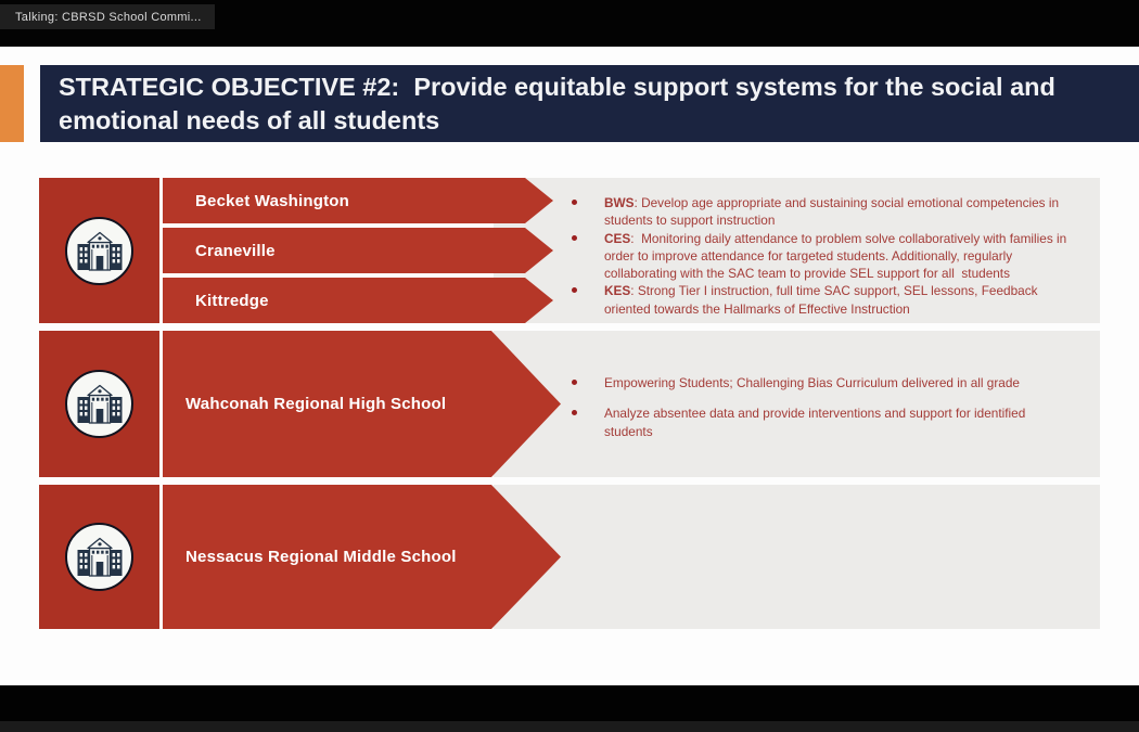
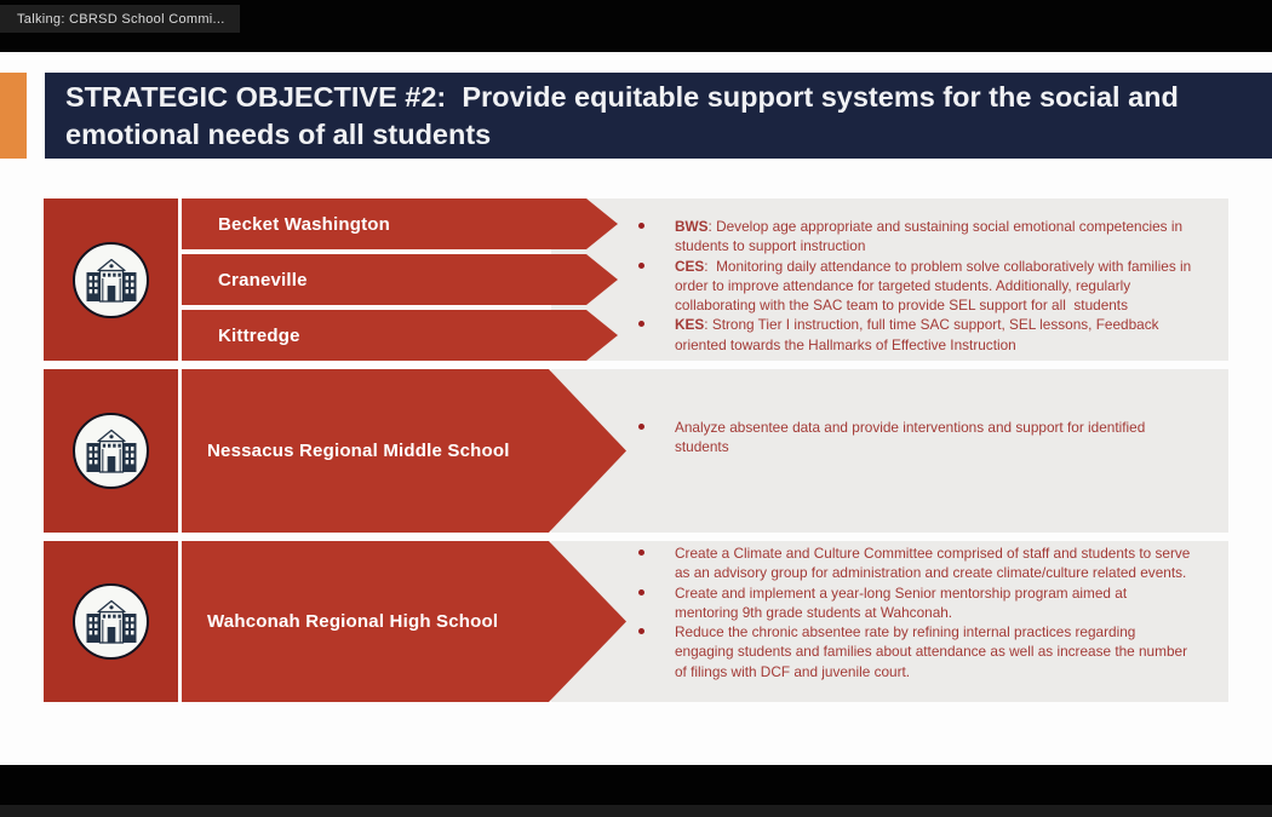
  Talking: CBRSD School Commi...
  STRATEGIC OBJECTIVE #2: Provide equitable support systems for the social and emotional needs of all students
  Becket Washington
  Craneville
  Kittredge
  BWS: Develop age appropriate and sustaining social emotional competencies in students to support instruction
  CES: Monitoring daily attendance to problem solve collaboratively with families in order to improve attendance for targeted students. Additionally, regularly collaborating with the SAC team to provide SEL support for all students
  KES: Strong Tier I instruction, full time SAC support, SEL lessons, Feedback oriented towards the Hallmarks of Effective Instruction
- Wahconah Regional High School
+ Nessacus Regional Middle School
- Empowering Students; Challenging Bias Curriculum delivered in all grade
  Analyze absentee data and provide interventions and support for identified students
- Nessacus Regional Middle School
+ Wahconah Regional High School
+ Create a Climate and Culture Committee comprised of staff and students to serve as an advisory group for administration and create climate/culture related events.
+ Create and implement a year-long Senior mentorship program aimed at mentoring 9th grade students at Wahconah.
+ Reduce the chronic absentee rate by refining internal practices regarding engaging students and families about attendance as well as increase the number of filings with DCF and juvenile court.
